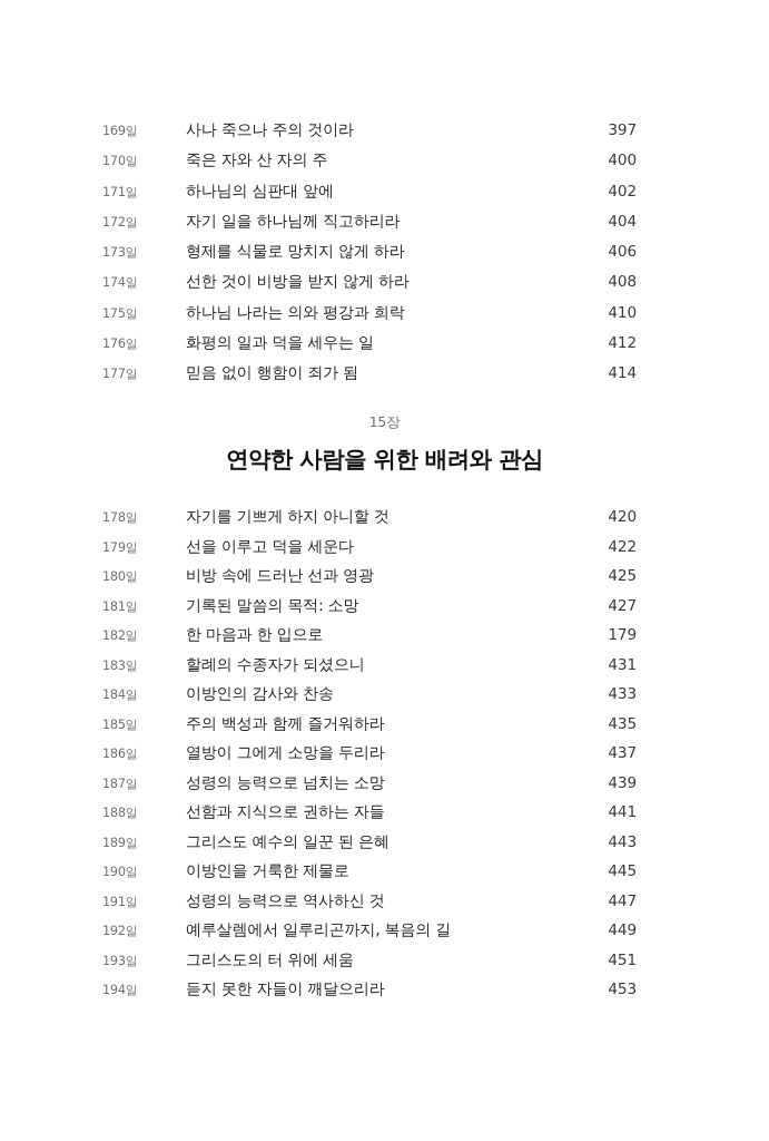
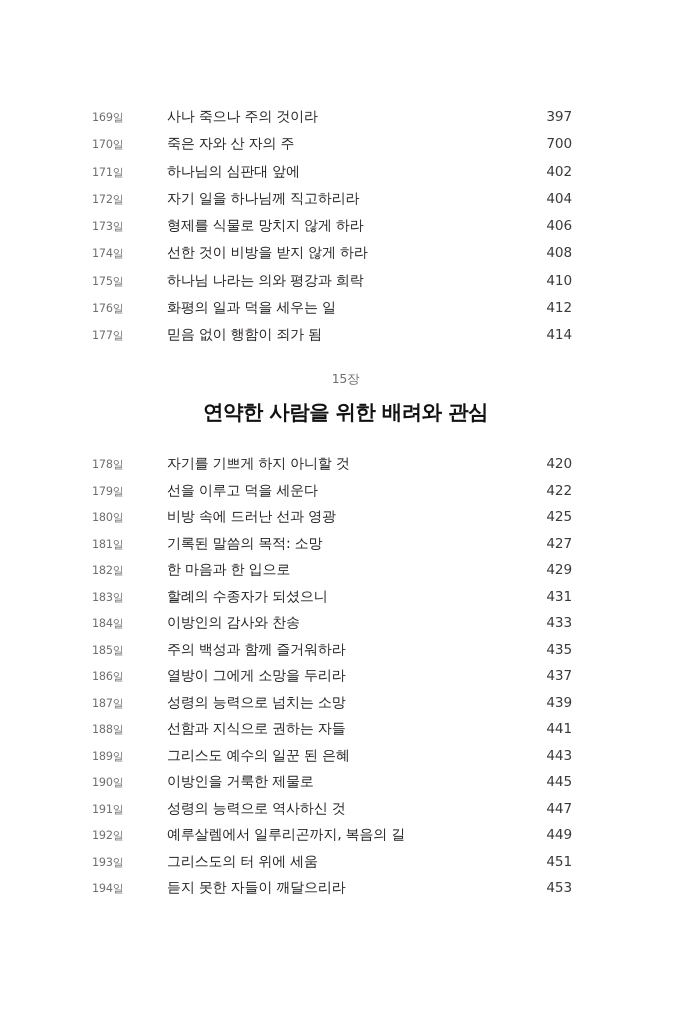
  169일
  사나 죽으나 주의 것이라
  397
  170일
  죽은 자와 산 자의 주
- 400
+ 700
  171일
  하나님의 심판대 앞에
  402
  172일
  자기 일을 하나님께 직고하리라
  404
  173일
  형제를 식물로 망치지 않게 하라
  406
  174일
  선한 것이 비방을 받지 않게 하라
  408
  175일
  하나님 나라는 의와 평강과 희락
  410
  176일
  화평의 일과 덕을 세우는 일
  412
  177일
  믿음 없이 행함이 죄가 됨
  414
  15장
  연약한 사람을 위한 배려와 관심
  178일
  자기를 기쁘게 하지 아니할 것
  420
  179일
  선을 이루고 덕을 세운다
  422
  180일
  비방 속에 드러난 선과 영광
  425
  181일
  기록된 말씀의 목적: 소망
  427
  182일
  한 마음과 한 입으로
- 179
+ 429
  183일
  할례의 수종자가 되셨으니
  431
  184일
  이방인의 감사와 찬송
  433
  185일
  주의 백성과 함께 즐거워하라
  435
  186일
  열방이 그에게 소망을 두리라
  437
  187일
  성령의 능력으로 넘치는 소망
  439
  188일
  선함과 지식으로 권하는 자들
  441
  189일
  그리스도 예수의 일꾼 된 은혜
  443
  190일
  이방인을 거룩한 제물로
  445
  191일
  성령의 능력으로 역사하신 것
  447
  192일
  예루살렘에서 일루리곤까지, 복음의 길
  449
  193일
  그리스도의 터 위에 세움
  451
  194일
  듣지 못한 자들이 깨달으리라
  453
